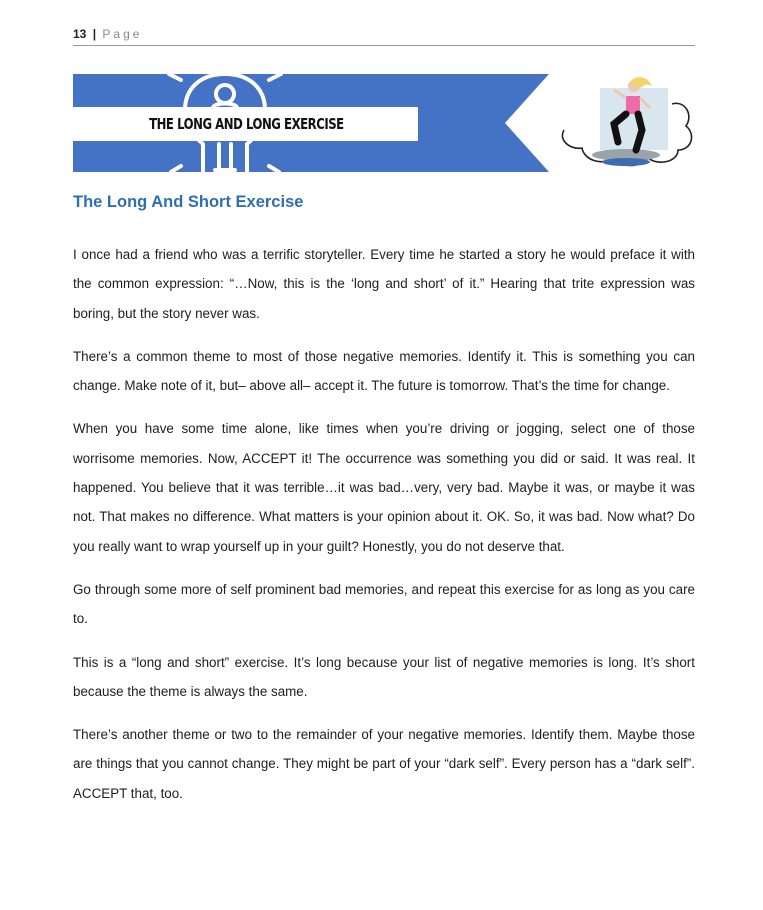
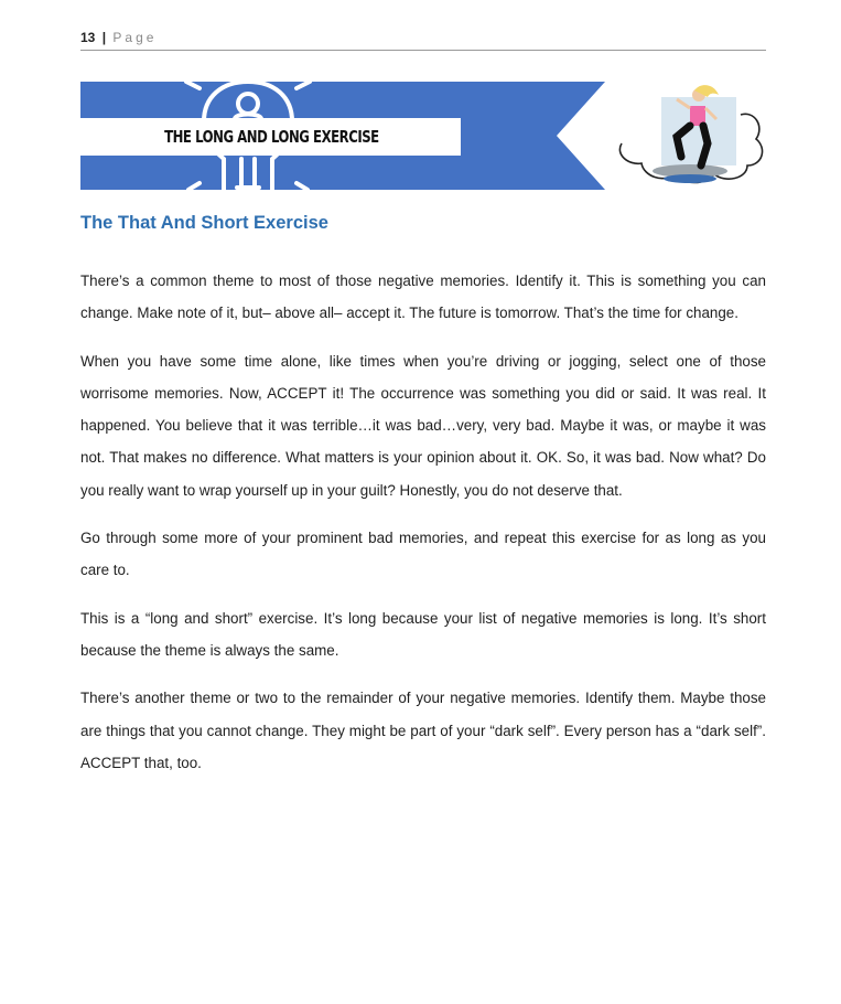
  13 | Page
  THE LONG AND LONG EXERCISE
- The Long And Short Exercise
+ The That And Short Exercise
- I once had a friend who was a terrific storyteller. Every time he started a story he would preface it with the common expression: “…Now, this is the ‘long and short’ of it.” Hearing that trite expression was boring, but the story never was.
  There’s a common theme to most of those negative memories. Identify it. This is something you can change. Make note of it, but– above all– accept it. The future is tomorrow. That’s the time for change.
  When you have some time alone, like times when you’re driving or jogging, select one of those worrisome memories. Now, ACCEPT it! The occurrence was something you did or said. It was real. It happened. You believe that it was terrible…it was bad…very, very bad. Maybe it was, or maybe it was not. That makes no difference. What matters is your opinion about it. OK. So, it was bad. Now what? Do you really want to wrap yourself up in your guilt? Honestly, you do not deserve that.
- Go through some more of self prominent bad memories, and repeat this exercise for as long as you care to.
+ Go through some more of your prominent bad memories, and repeat this exercise for as long as you care to.
  This is a “long and short” exercise. It’s long because your list of negative memories is long. It’s short because the theme is always the same.
  There’s another theme or two to the remainder of your negative memories. Identify them. Maybe those are things that you cannot change. They might be part of your “dark self”. Every person has a “dark self”. ACCEPT that, too.
